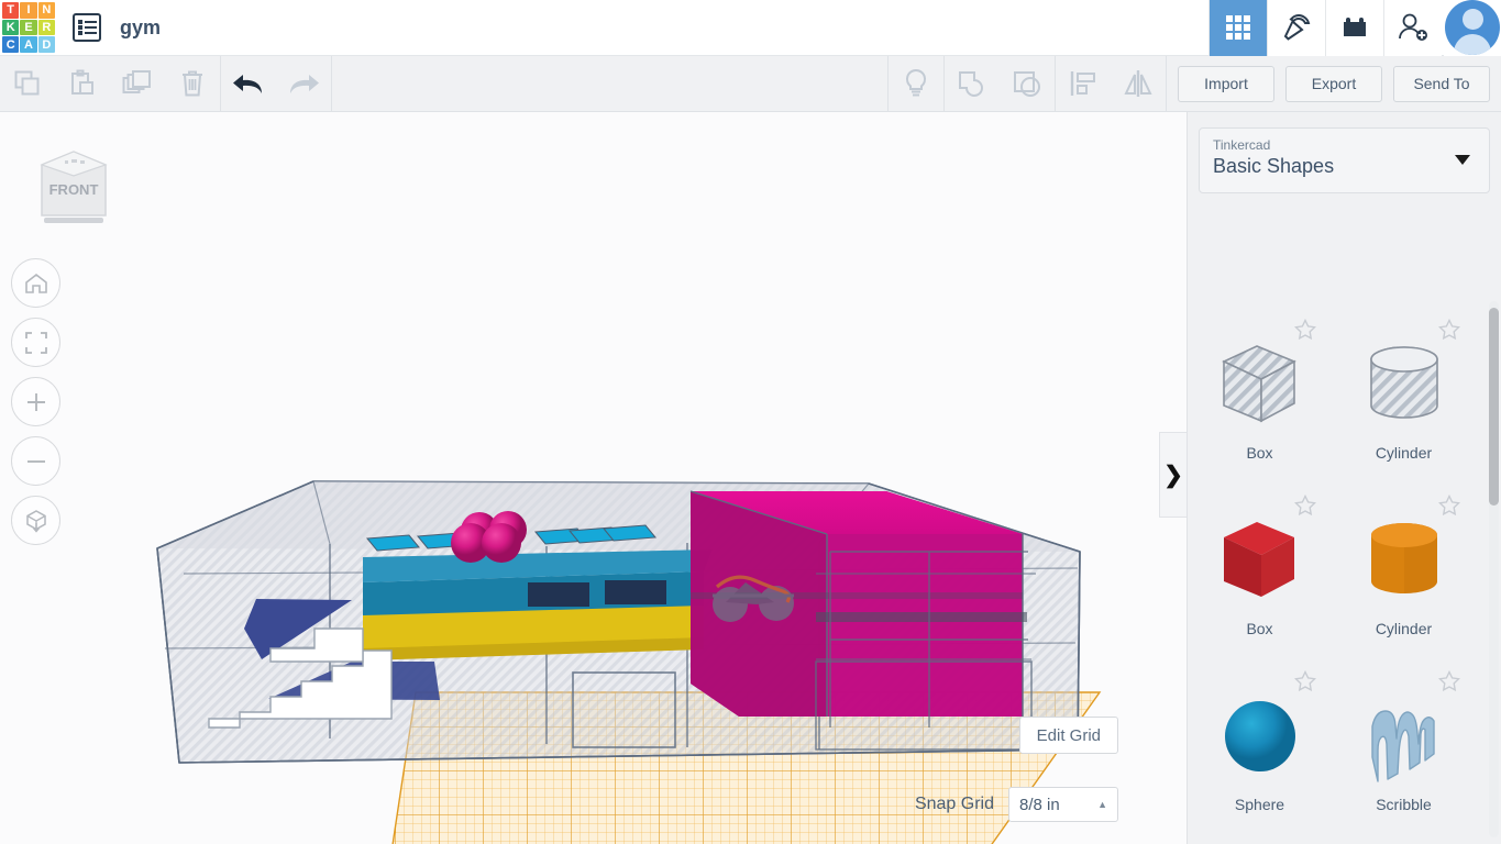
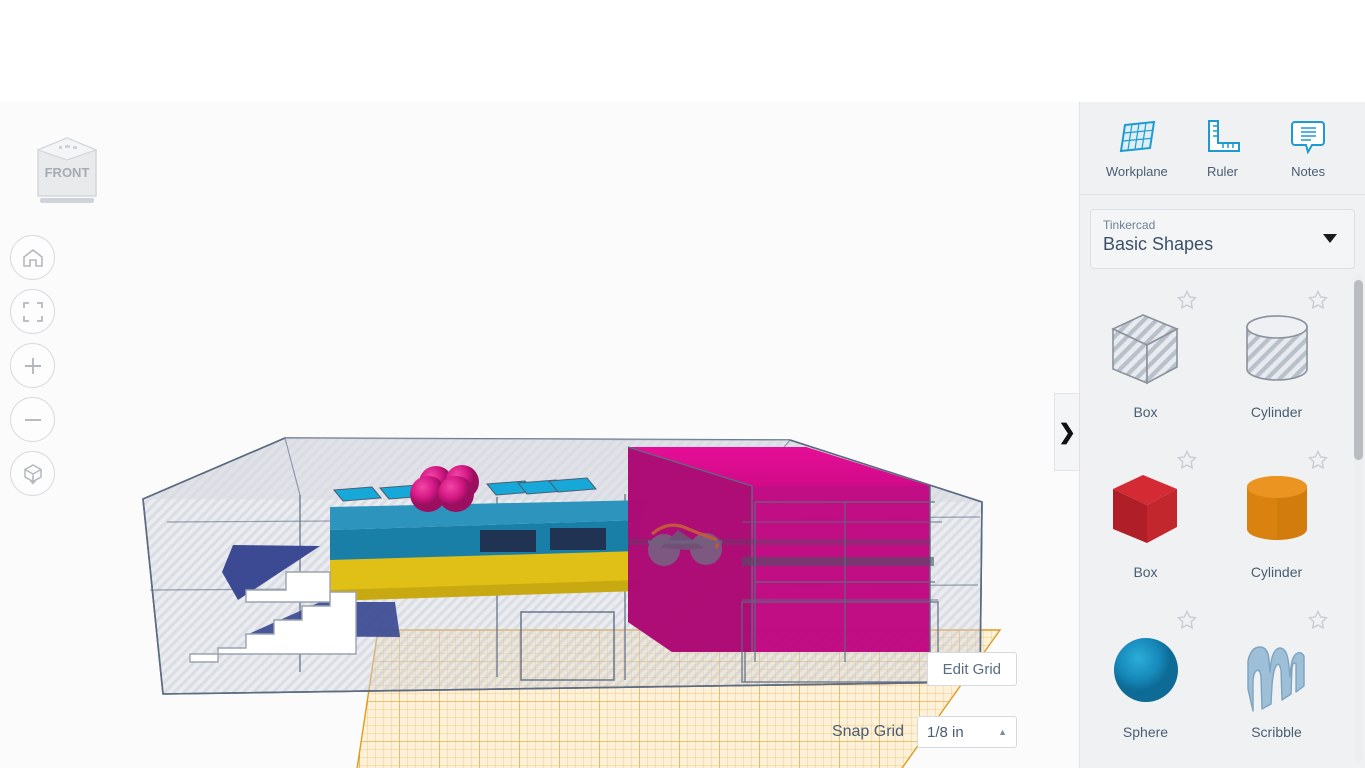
- T
- I
- N
- K
- E
- R
- C
- A
- D
- gym
- Import
- Export
- Send To
  FRONT
  ❯
  Edit Grid
  Snap Grid
- 8/8 in
+ 1/8 in
  ▲
+ Workplane
+ Ruler
+ Notes
  Tinkercad
  Basic Shapes
  Box
  Cylinder
  Box
  Cylinder
  Sphere
  Scribble
